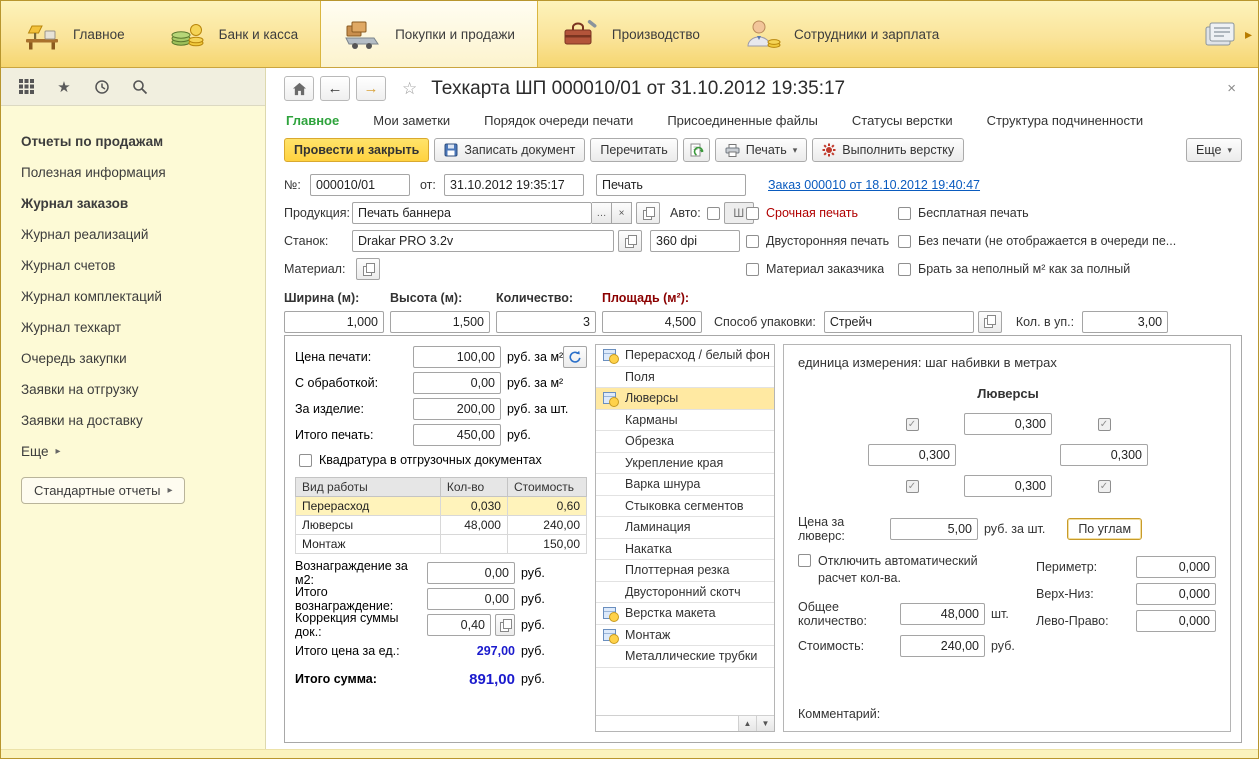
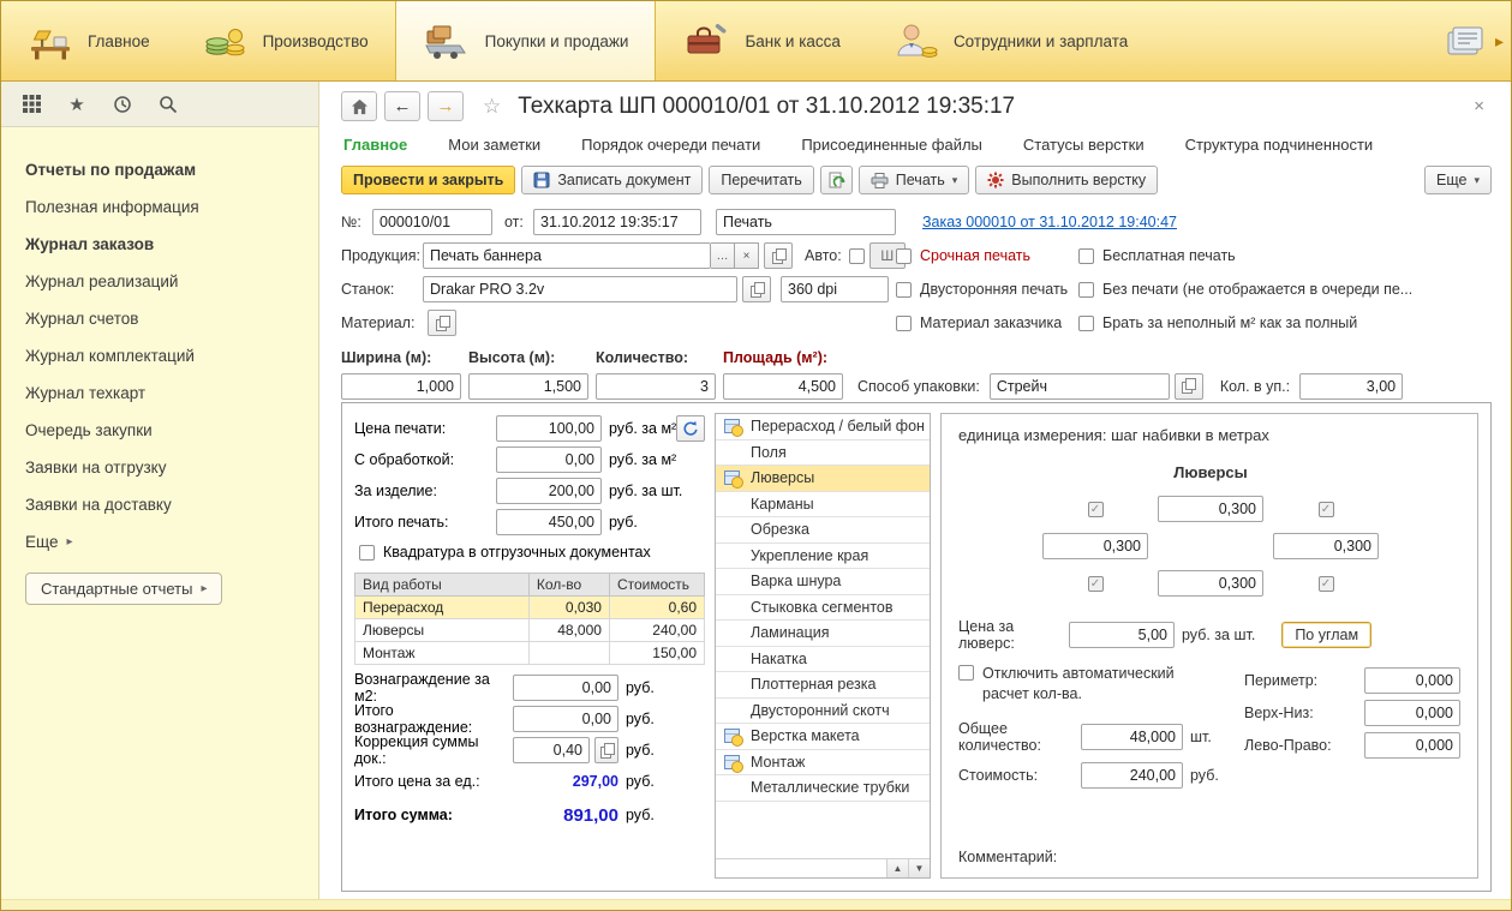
  Главное
- Банк и касса
+ Производство
  Покупки и продажи
- Производство
+ Банк и касса
  Сотрудники и зарплата
  ▸
  ★
  Отчеты по продажам
  Полезная информация
  Журнал заказов
  Журнал реализаций
  Журнал счетов
  Журнал комплектаций
  Журнал техкарт
  Очередь закупки
  Заявки на отгрузку
  Заявки на доставку
  Еще
  ▸
  Стандартные отчеты
  ▸
  ←
  →
  ☆
  Техкарта ШП 000010/01 от 31.10.2012 19:35:17
  ×
  Главное
  Мои заметки
  Порядок очереди печати
  Присоединенные файлы
  Статусы верстки
  Структура подчиненности
  Провести и закрыть
  Записать документ
  Перечитать
  Печать
  ▾
  Выполнить верстку
  Еще
  ▾
  №:
  000010/01
  от:
  31.10.2012 19:35:17
  Печать
- Заказ 000010 от 18.10.2012 19:40:47
+ Заказ 000010 от 31.10.2012 19:40:47
  Продукция:
  Печать баннера
  …
  ×
  Авто:
  Ш
  Срочная печать
  Бесплатная печать
  Станок:
  Drakar PRO 3.2v
  360 dpi
  Двусторонняя печать
  Без печати (не отображается в очереди пе...
  Материал:
  Материал заказчика
  Брать за неполный м² как за полный
  Ширина (м):
  Высота (м):
  Количество:
  Площадь (м²):
  1,000
  1,500
  3
  4,500
  Способ упаковки:
  Стрейч
  Кол. в уп.:
  3,00
  Цена печати:
  100,00
  руб. за м²
  С обработкой:
  0,00
  руб. за м²
  За изделие:
  200,00
  руб. за шт.
  Итого печать:
  450,00
  руб.
  Квадратура в отгрузочных документах
  Вид работы	Кол-во	Стоимость
  Перерасход	0,030	0,60
  Люверсы	48,000	240,00
  Монтаж		150,00
  Вознаграждение за м2:
  0,00
  руб.
  Итого вознаграждение:
  0,00
  руб.
  Коррекция суммы док.:
  0,40
  руб.
  Итого цена за ед.:
  297,00
  руб.
  Итого сумма:
  891,00
  руб.
  Перерасход / белый фон
  Поля
  Люверсы
  Карманы
  Обрезка
  Укрепление края
  Варка шнура
  Стыковка сегментов
  Ламинация
  Накатка
  Плоттерная резка
  Двусторонний скотч
  Верстка макета
  Монтаж
  Металлические трубки
  ▲
  ▼
  единица измерения: шаг набивки в метрах
  Люверсы
  ✓
  0,300
  ✓
  0,300
  0,300
  ✓
  0,300
  ✓
  Цена за люверс:
  5,00
  руб. за шт.
  По углам
  Отключить автоматический расчет кол-ва.
  Общее количество:
  48,000
  шт.
  Стоимость:
  240,00
  руб.
  Периметр:
  0,000
  Верх-Низ:
  0,000
  Лево-Право:
  0,000
  Комментарий:
